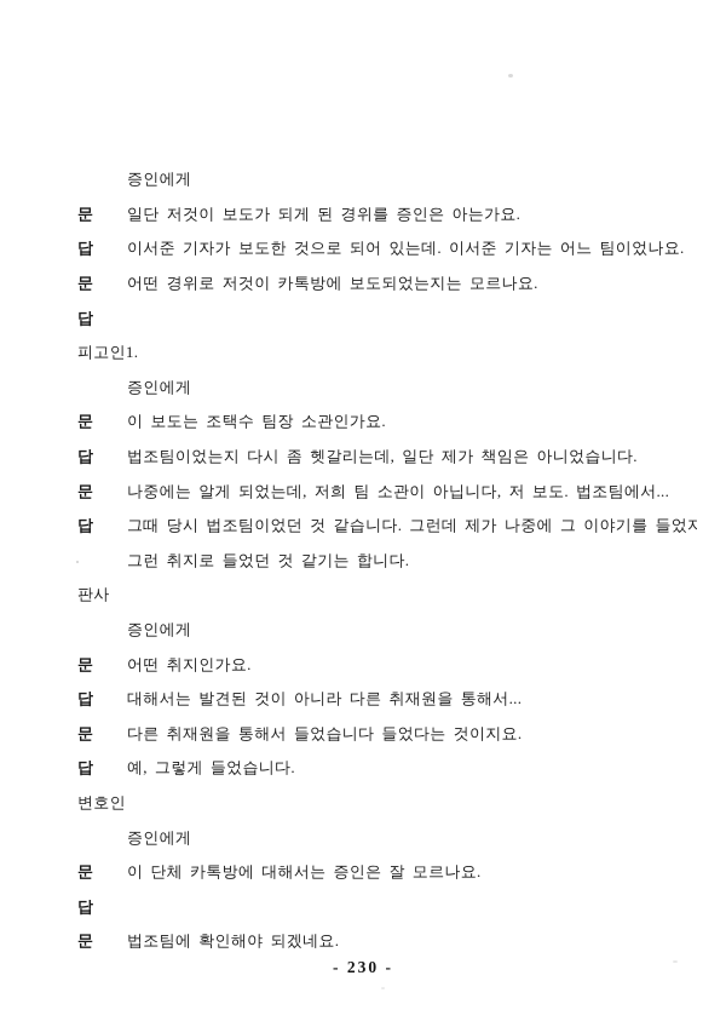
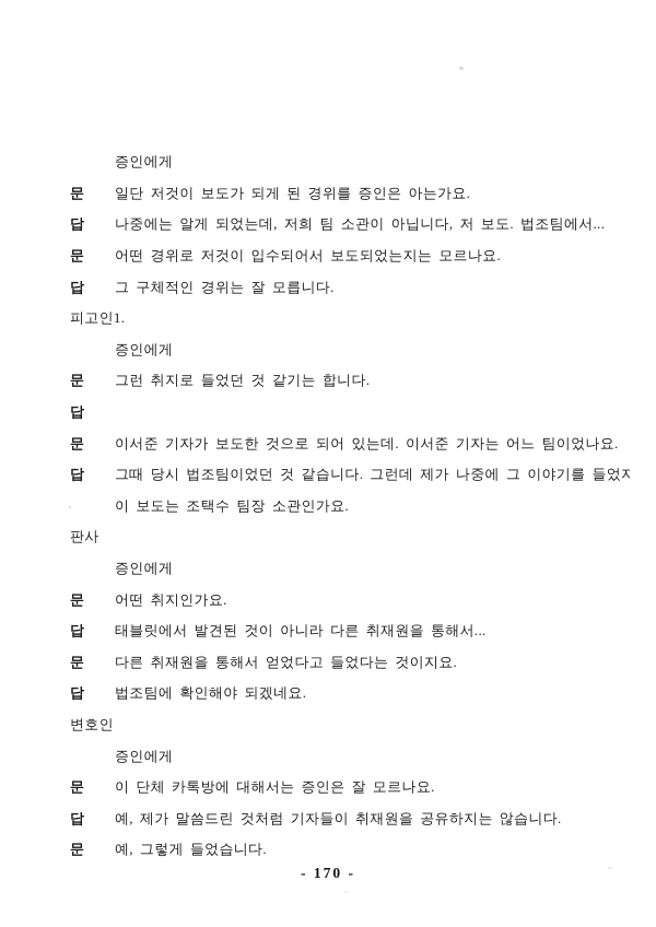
  증인에게
  문
  일단 저것이 보도가 되게 된 경위를 증인은 아는가요.
  답
- 이서준 기자가 보도한 것으로 되어 있는데. 이서준 기자는 어느 팀이었나요.
+ 나중에는 알게 되었는데, 저희 팀 소관이 아닙니다, 저 보도. 법조팀에서...
  문
- 어떤 경위로 저것이 카톡방에 보도되었는지는 모르나요.
+ 어떤 경위로 저것이 입수되어서 보도되었는지는 모르나요.
  답
+ 그 구체적인 경위는 잘 모릅니다.
  피고인1.
  증인에게
  문
- 이 보도는 조택수 팀장 소관인가요.
+ 그런 취지로 들었던 것 같기는 합니다.
  답
- 법조팀이었는지 다시 좀 헷갈리는데, 일단 제가 책임은 아니었습니다.
  문
- 나중에는 알게 되었는데, 저희 팀 소관이 아닙니다, 저 보도. 법조팀에서...
+ 이서준 기자가 보도한 것으로 되어 있는데. 이서준 기자는 어느 팀이었나요.
  답
  그때 당시 법조팀이었던 것 같습니다. 그런데 제가 나중에 그 이야기를 들었지
- 그런 취지로 들었던 것 같기는 합니다.
+ 이 보도는 조택수 팀장 소관인가요.
  판사
  증인에게
  문
  어떤 취지인가요.
  답
- 대해서는 발견된 것이 아니라 다른 취재원을 통해서...
+ 태블릿에서 발견된 것이 아니라 다른 취재원을 통해서...
  문
- 다른 취재원을 통해서 들었습니다 들었다는 것이지요.
+ 다른 취재원을 통해서 얻었다고 들었다는 것이지요.
  답
- 예, 그렇게 들었습니다.
+ 법조팀에 확인해야 되겠네요.
  변호인
  증인에게
  문
  이 단체 카톡방에 대해서는 증인은 잘 모르나요.
  답
+ 예, 제가 말씀드린 것처럼 기자들이 취재원을 공유하지는 않습니다.
  문
- 법조팀에 확인해야 되겠네요.
+ 예, 그렇게 들었습니다.
- - 230 -
+ - 170 -
